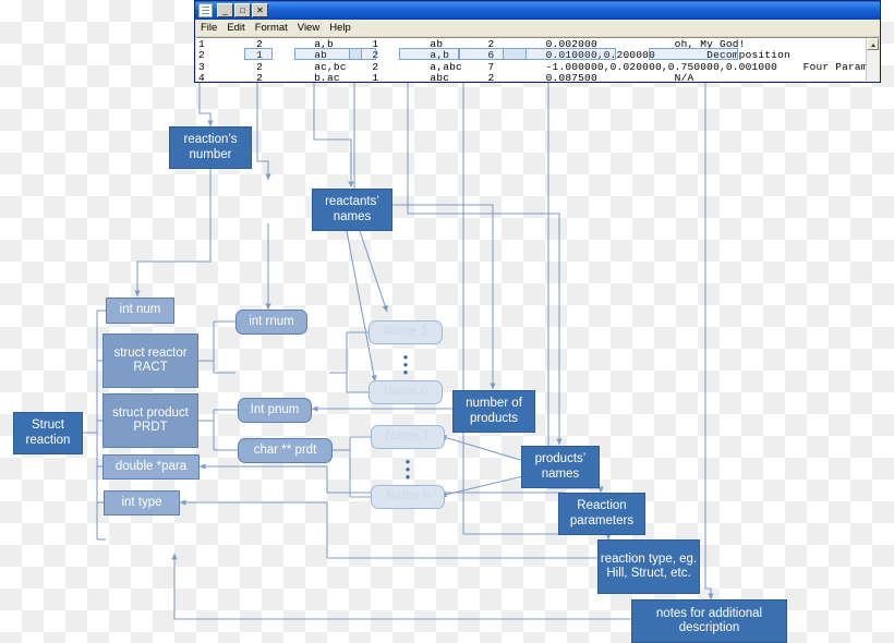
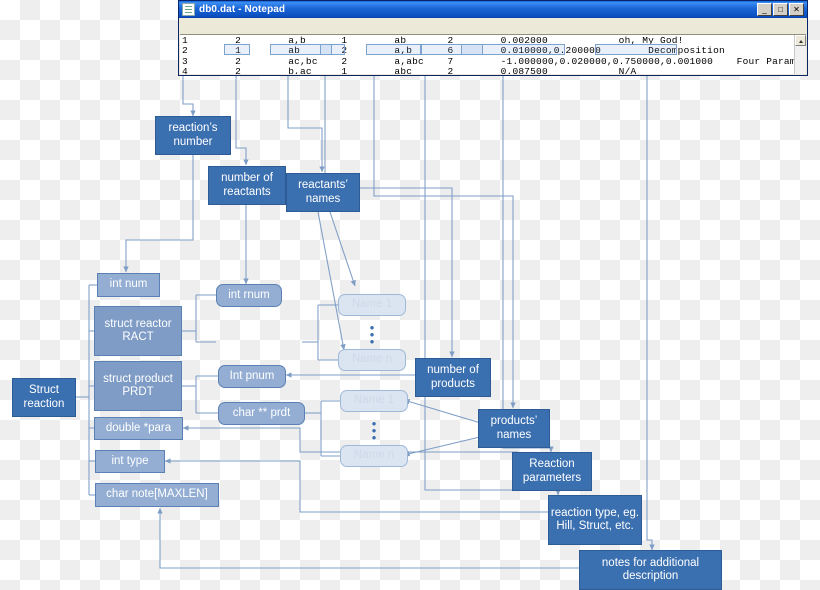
+ db0.dat - Notepad
  _
  □
  ✕
- File
- Edit
- Format
- View
- Help
  1 2 a,b 1 ab 2 0.002000 oh, My God!
  2 1 ab 2 a,b 6 0.010000,0.200000 Decomposition
  3 2 ac,bc 2 a,abc 7 -1.000000,0.020000,0.750000,0.001000 Four Param
  4 2 b,ac 1 abc 2 0.087500 N/A
  reaction’s number
+ number of reactants
  reactants’ names
  number of products
  products’ names
  Reaction parameters
  reaction type, eg. Hill, Struct, etc.
  notes for additional description
  Struct reaction
  int num
  struct reactor RACT
  struct product PRDT
  double *para
  int type
+ char note[MAXLEN]
  int rnum
  Int pnum
  char ** prdt
  •
  •
  •
  •
  •
  •
